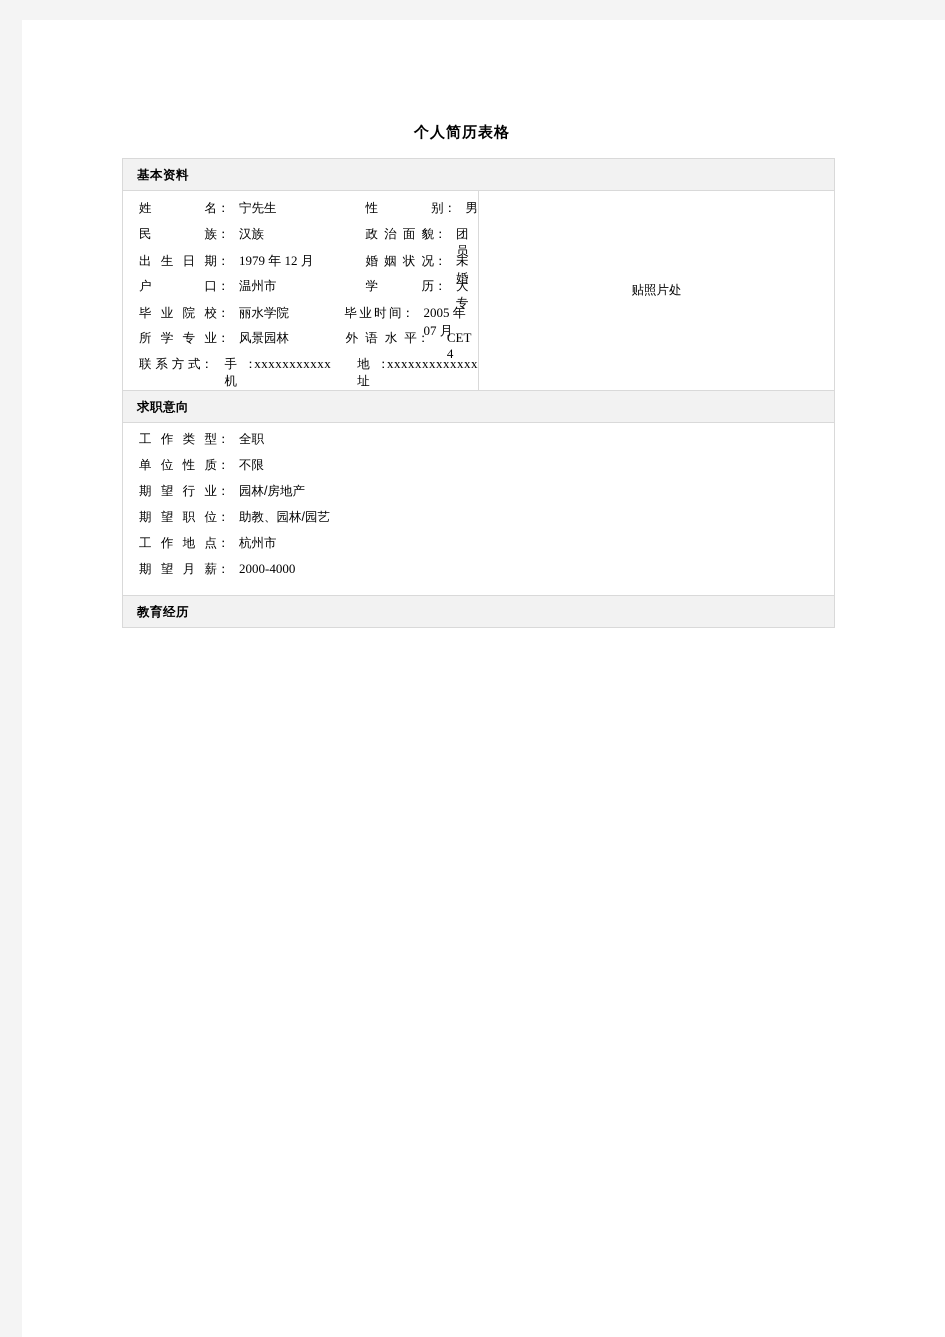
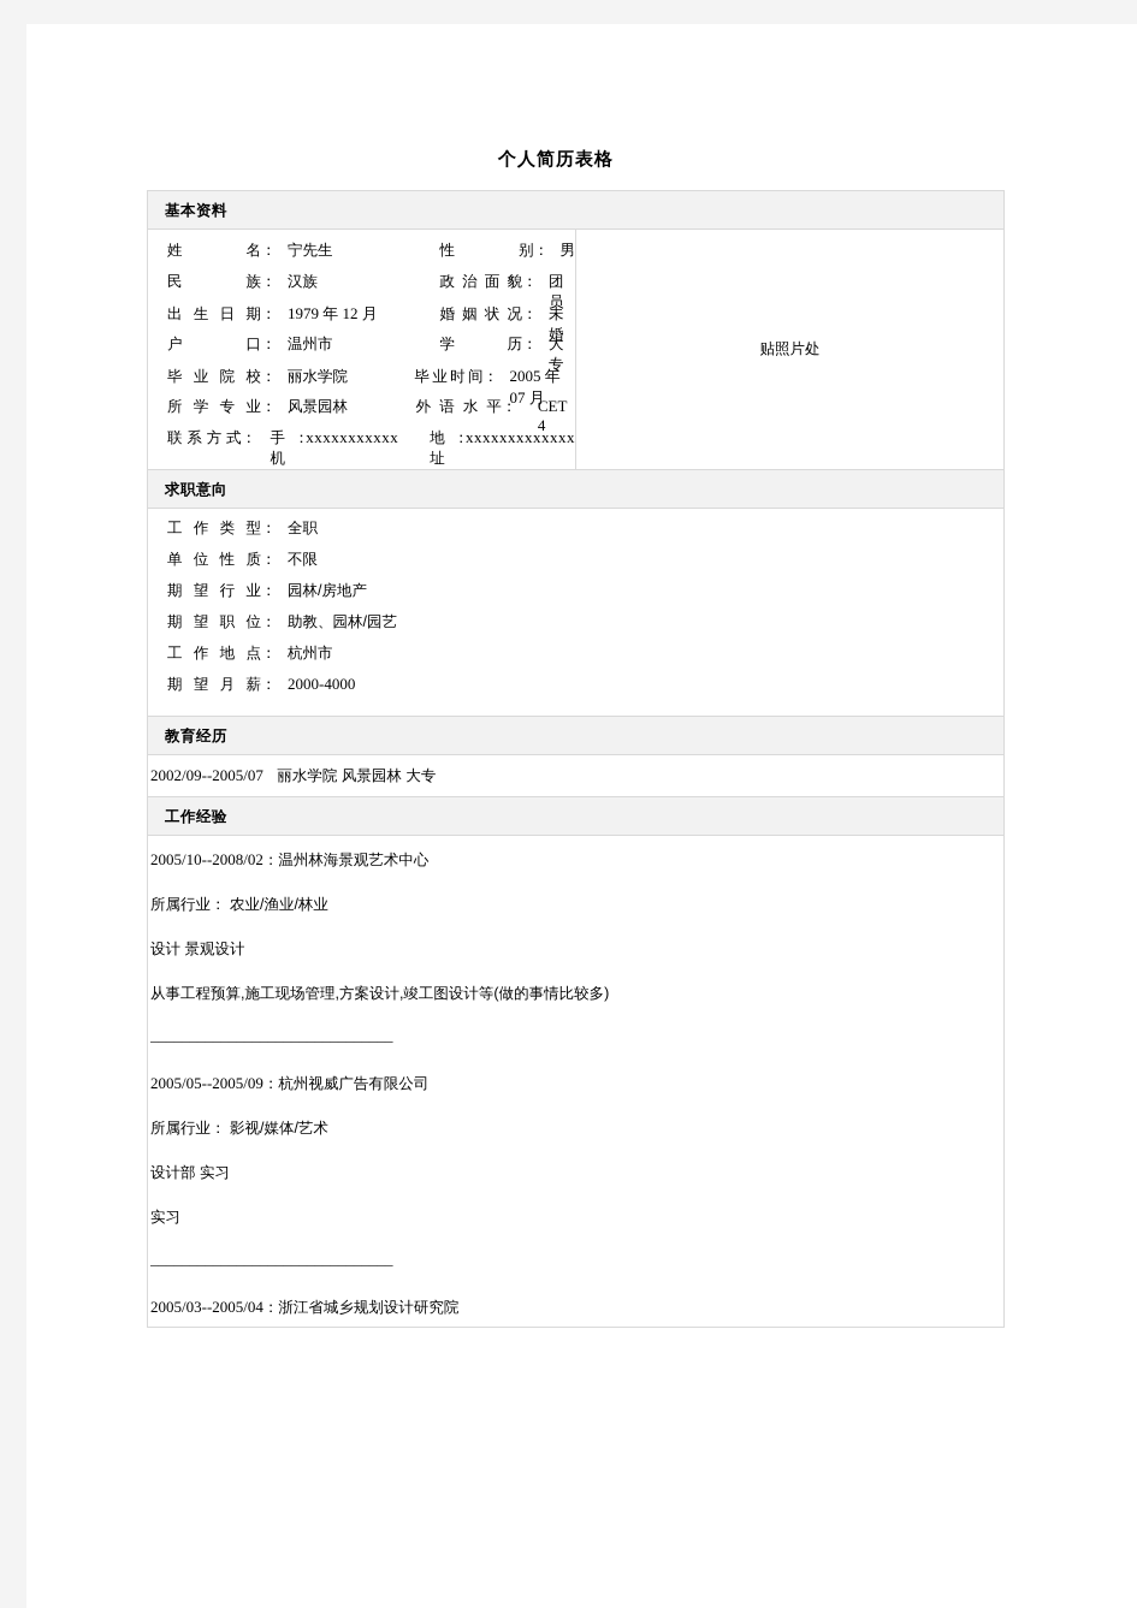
  个人简历表格
  基本资料
  姓 名： 宁先生 性 别： 男 民 族： 汉族 政治面貌： 团员 出生日期： 1979 年 12 月 婚姻状况： 未婚 户 口： 温州市 学 历： 大专 毕业院校： 丽水学院 毕业时间： 2005 年 07 月 所学专业： 风景园林 外语水平： CET 4 联系方式： 手机： xxxxxxxxxxx 地址： xxxxxxxxxxxxx	贴照片处
  求职意向
  工作类型： 全职 单位性质： 不限 期望行业： 园林/房地产 期望职位： 助教、园林/园艺 工作地点： 杭州市 期望月薪： 2000-4000
  教育经历
+ 2002/09--2005/07 丽水学院 风景园林 大专
+ 工作经验
+ 2005/10--2008/02：温州林海景观艺术中心 所属行业： 农业/渔业/林业 设计 景观设计 从事工程预算,施工现场管理,方案设计,竣工图设计等(做的事情比较多) _______________________________ 2005/05--2005/09：杭州视威广告有限公司 所属行业： 影视/媒体/艺术 设计部 实习 实习 _______________________________ 2005/03--2005/04：浙江省城乡规划设计研究院
